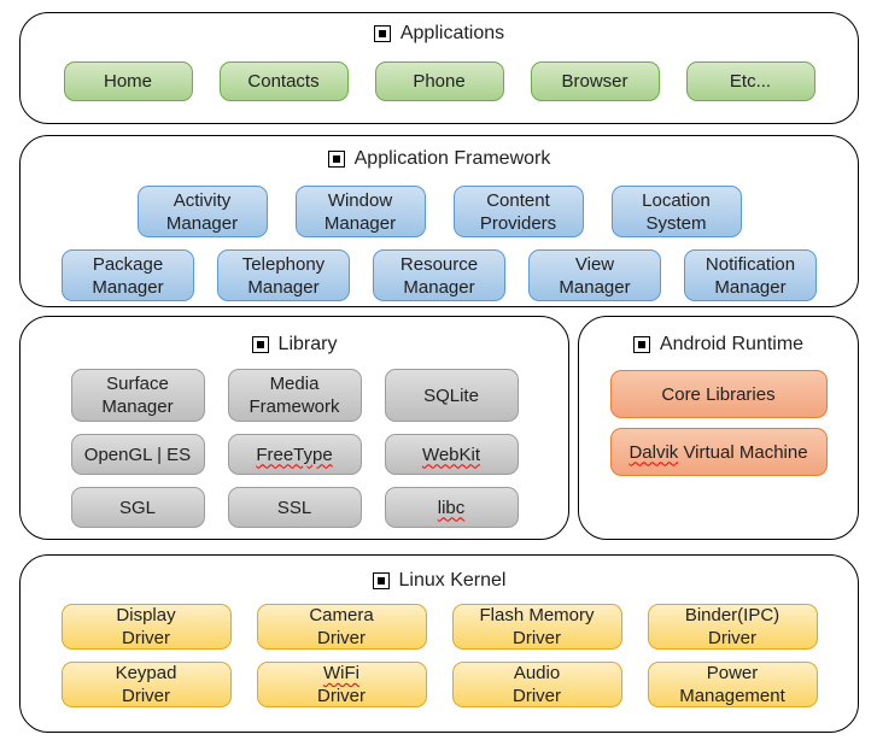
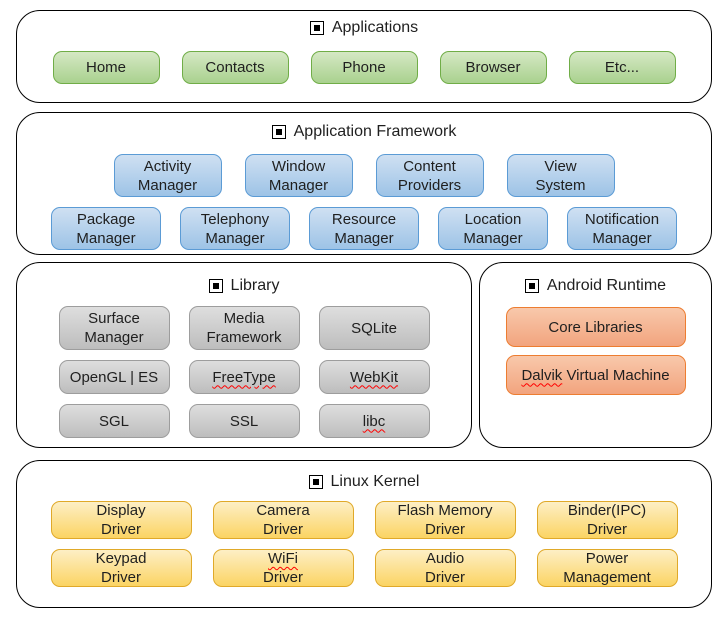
  Applications
  Home
  Contacts
  Phone
  Browser
  Etc...
  Application Framework
  Activity
  Manager
  Window
  Manager
  Content
  Providers
- Location
+ View
  System
  Package
  Manager
  Telephony
  Manager
  Resource
  Manager
- View
+ Location
  Manager
  Notification
  Manager
  Library
  Surface
  Manager
  Media
  Framework
  SQLite
  OpenGL | ES
  FreeType
  WebKit
  SGL
  SSL
  libc
  Android Runtime
  Core Libraries
  Dalvik Virtual Machine
  Linux Kernel
  Display
  Driver
  Camera
  Driver
  Flash Memory
  Driver
  Binder(IPC)
  Driver
  Keypad
  Driver
  WiFi
  Driver
  Audio
  Driver
  Power
  Management
